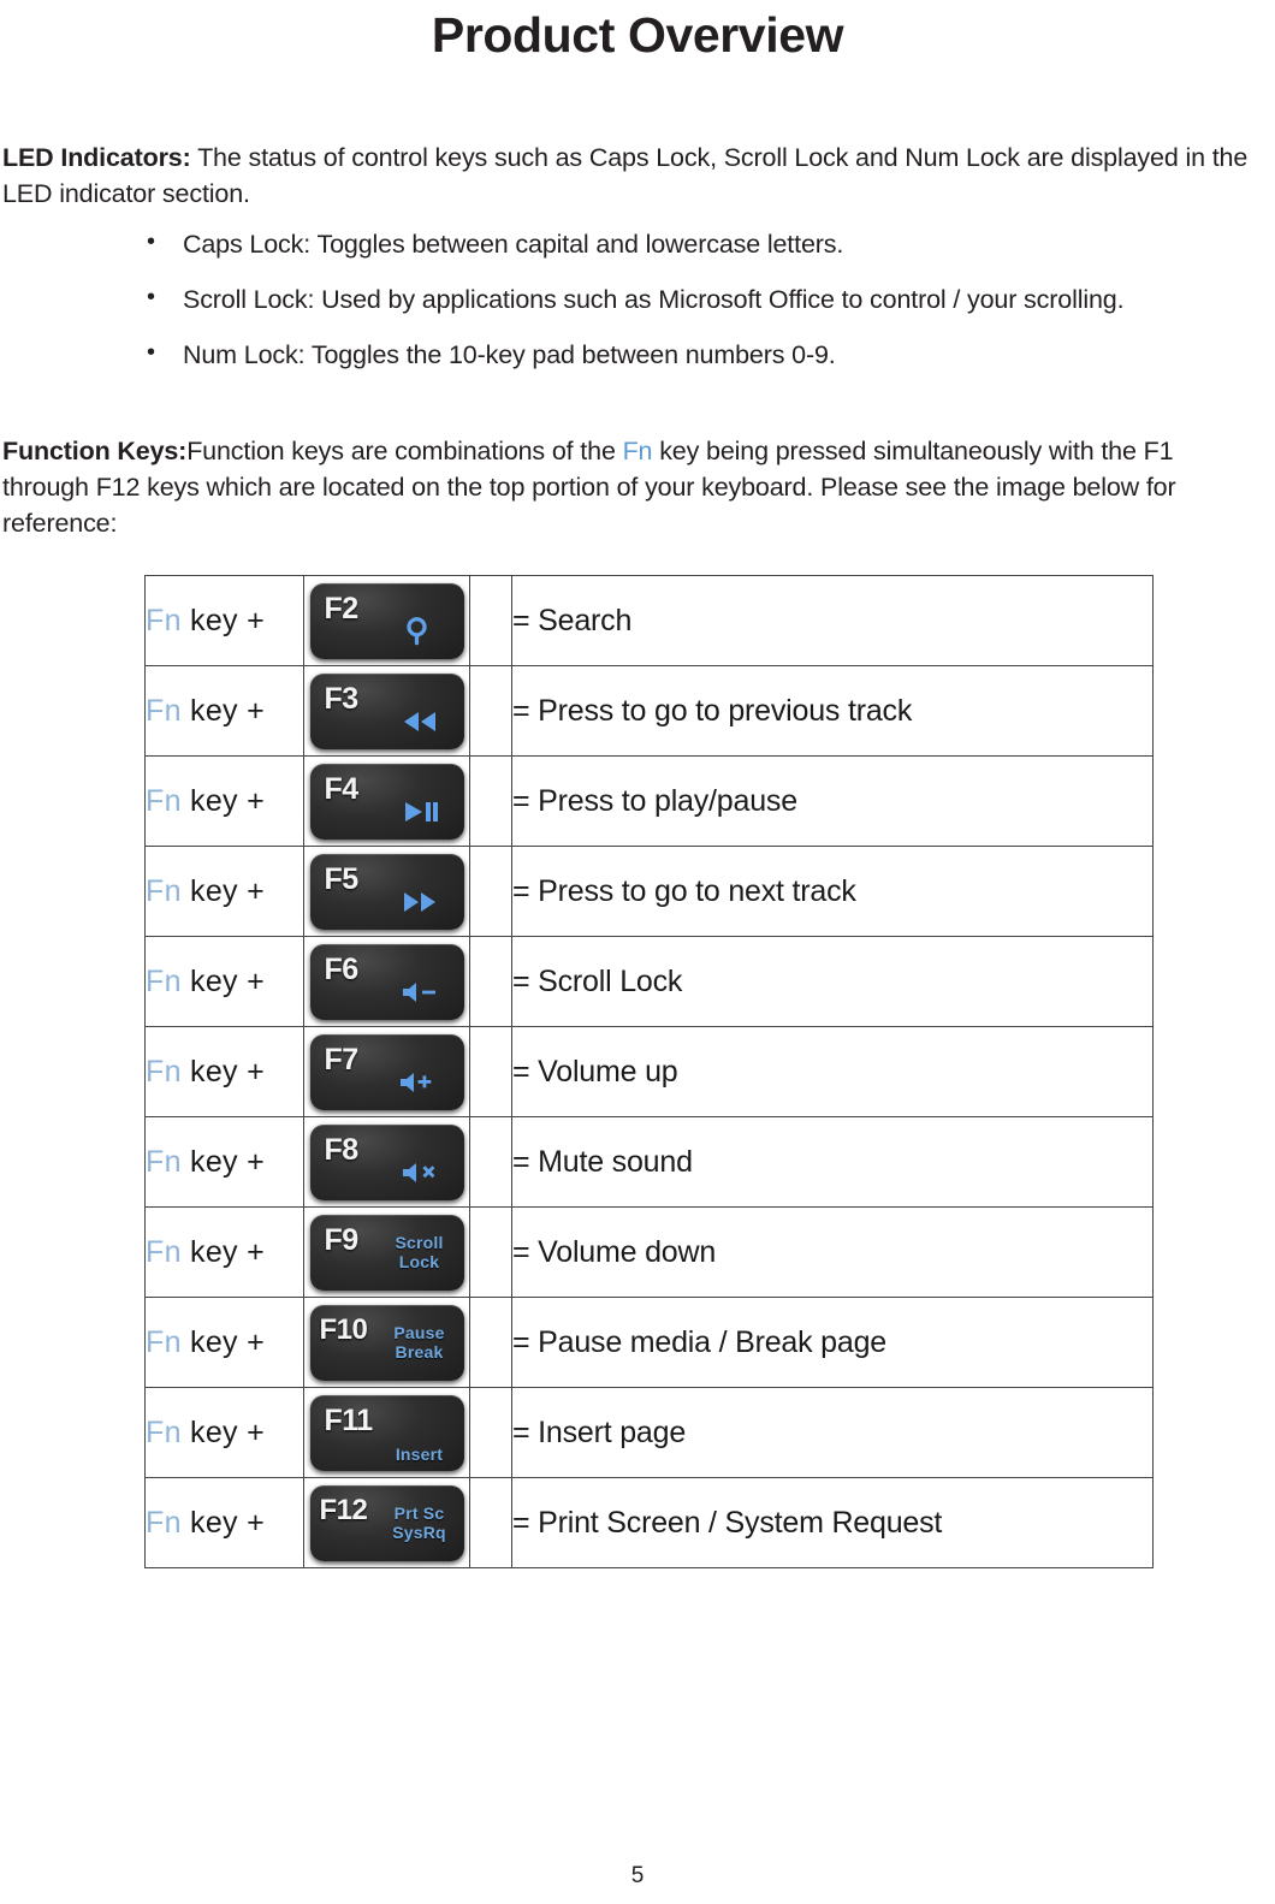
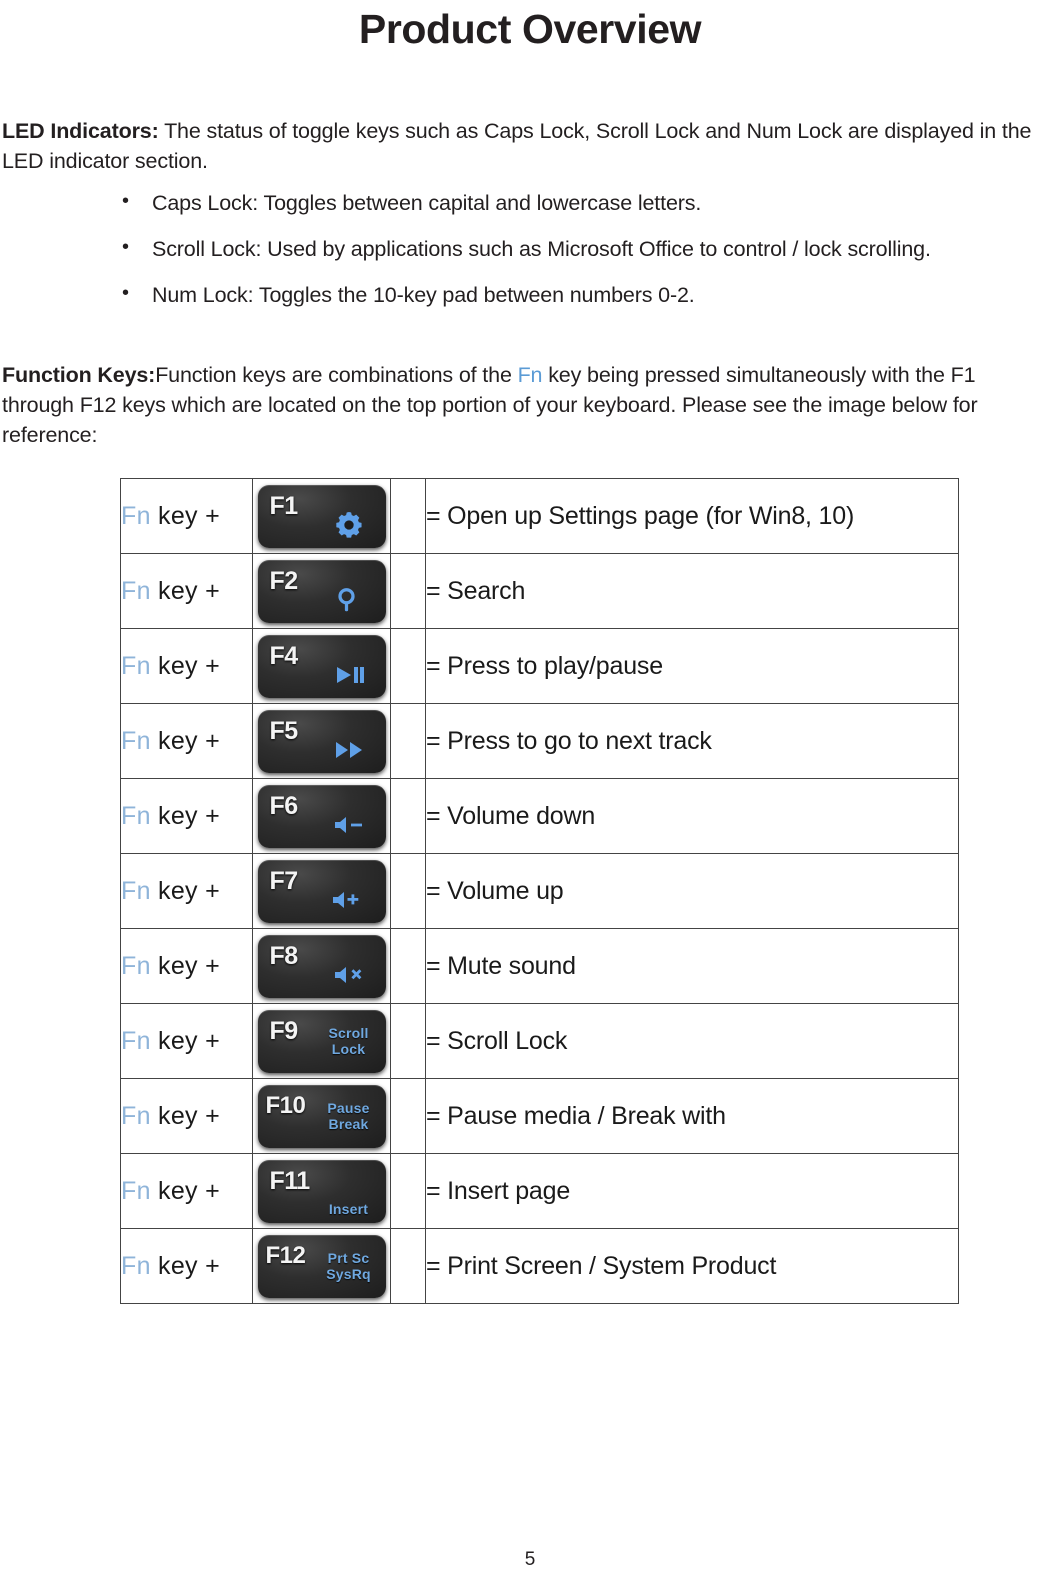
  Product Overview
- LED Indicators: The status of control keys such as Caps Lock, Scroll Lock and Num Lock are displayed in the LED indicator section.
+ LED Indicators: The status of toggle keys such as Caps Lock, Scroll Lock and Num Lock are displayed in the LED indicator section.
  Caps Lock: Toggles between capital and lowercase letters.
- Scroll Lock: Used by applications such as Microsoft Office to control / your scrolling.
+ Scroll Lock: Used by applications such as Microsoft Office to control / lock scrolling.
- Num Lock: Toggles the 10-key pad between numbers 0-9.
+ Num Lock: Toggles the 10-key pad between numbers 0-2.
  Function Keys:Function keys are combinations of the Fn key being pressed simultaneously with the F1 through F12 keys which are located on the top portion of your keyboard. Please see the image below for reference:
+ Fn key +	F1		= Open up Settings page (for Win8, 10)
  Fn key +	F2		= Search
- Fn key +	F3		= Press to go to previous track
  Fn key +	F4		= Press to play/pause
  Fn key +	F5		= Press to go to next track
- Fn key +	F6		= Scroll Lock
+ Fn key +	F6		= Volume down
  Fn key +	F7		= Volume up
  Fn key +	F8		= Mute sound
- Fn key +	F9 Scroll Lock		= Volume down
+ Fn key +	F9 Scroll Lock		= Scroll Lock
- Fn key +	F10 Pause Break		= Pause media / Break page
+ Fn key +	F10 Pause Break		= Pause media / Break with
  Fn key +	F11 Insert		= Insert page
- Fn key +	F12 Prt Sc SysRq		= Print Screen / System Request
+ Fn key +	F12 Prt Sc SysRq		= Print Screen / System Product
  5
